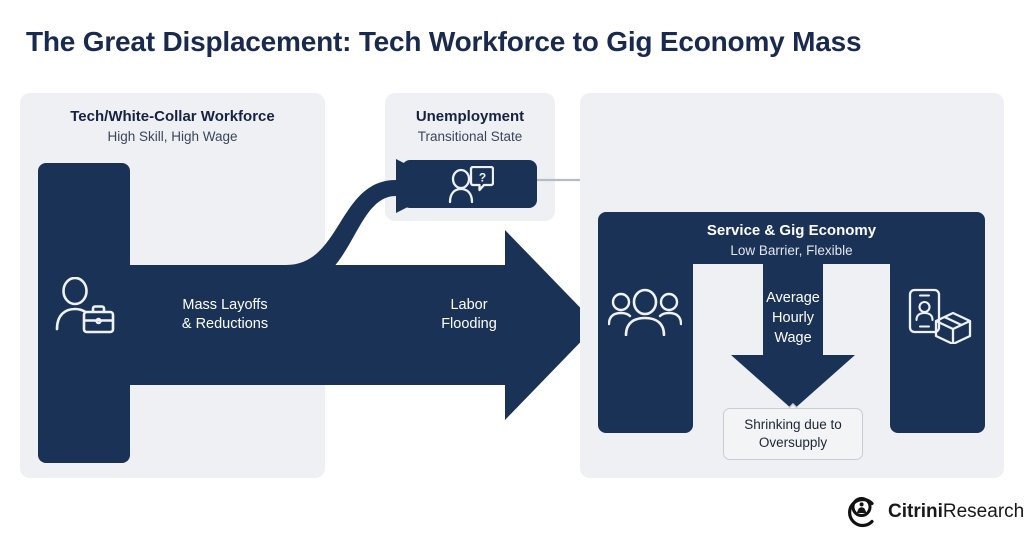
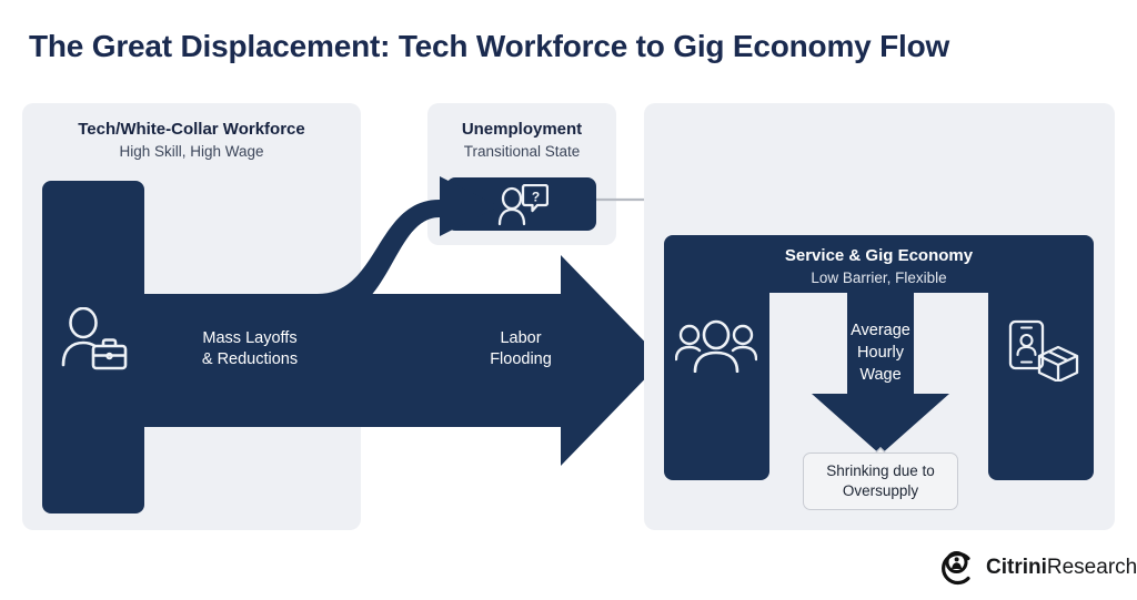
- The Great Displacement: Tech Workforce to Gig Economy Mass
+ The Great Displacement: Tech Workforce to Gig Economy Flow
  Tech/White-Collar Workforce
  High Skill, High Wage
  Unemployment
  Transitional State
  ?
  Mass Layoffs
  & Reductions
  Labor
  Flooding
  Service & Gig Economy
  Low Barrier, Flexible
  Average
  Hourly
  Wage
  Shrinking due to
  Oversupply
  CitriniResearch
